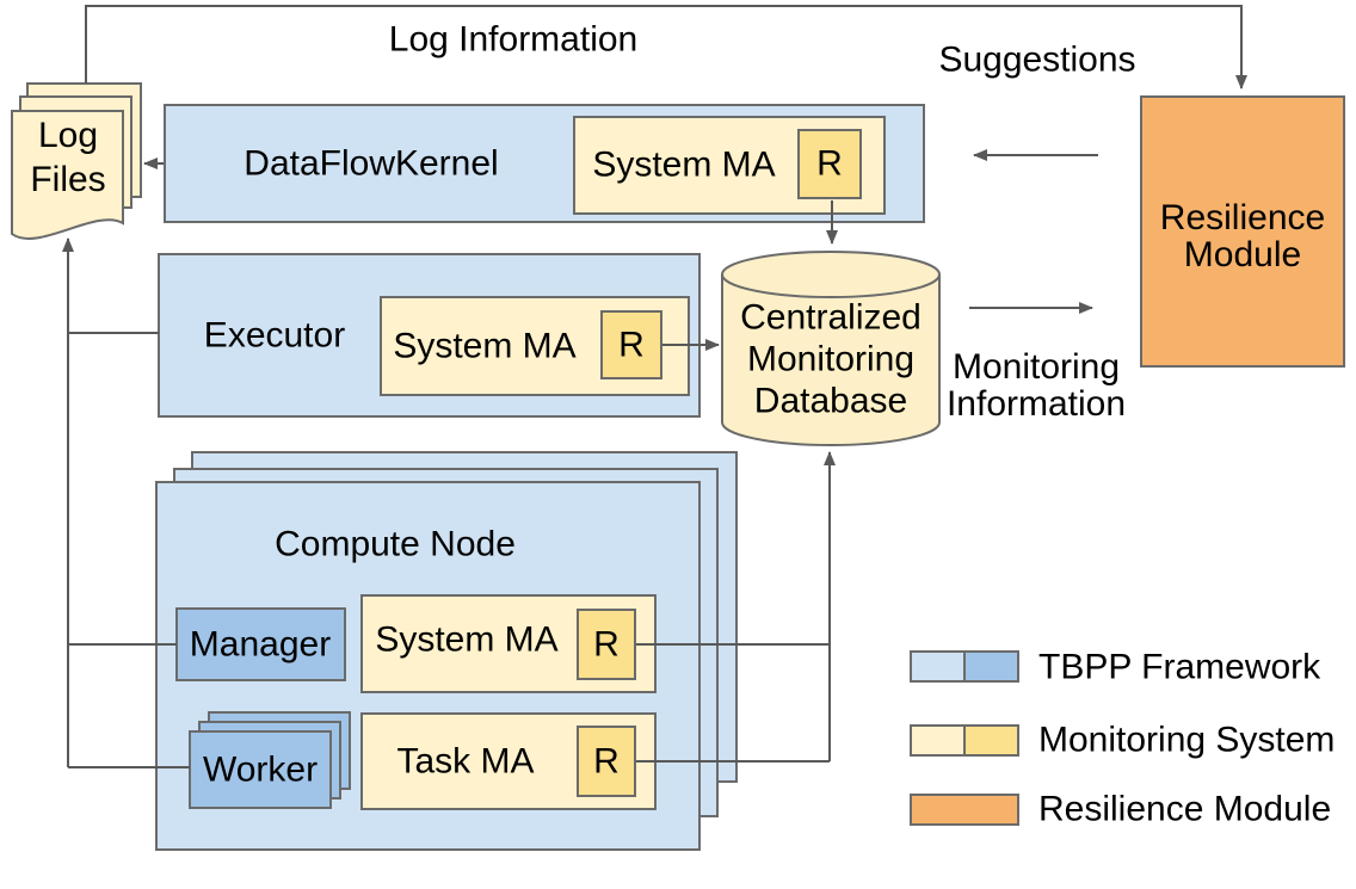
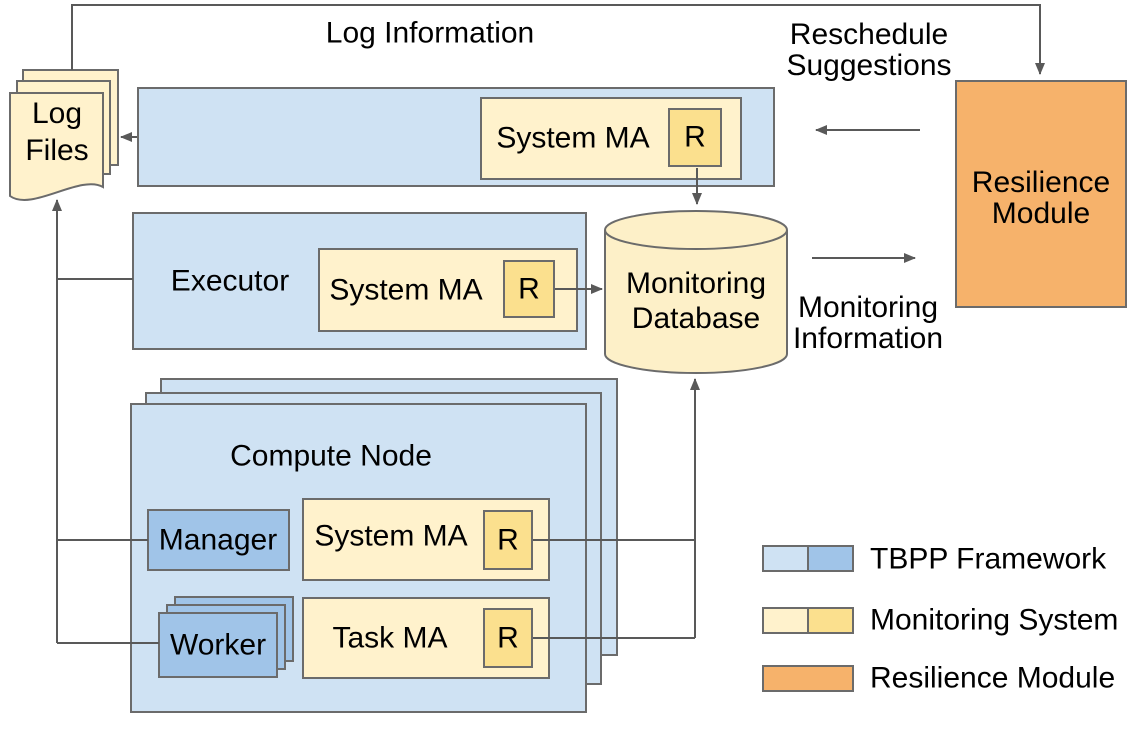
  Log Information
+ Reschedule
  Suggestions
- DataFlowKernel
  System MA
  R
  Executor
  System MA
  R
- Centralized
  Monitoring
  Database
  Monitoring
  Information
  Resilience
  Module
  Compute Node
  Manager
  System MA
  R
  Task MA
  R
  Worker
  Log
  Files
  TBPP Framework
  Monitoring System
  Resilience Module
